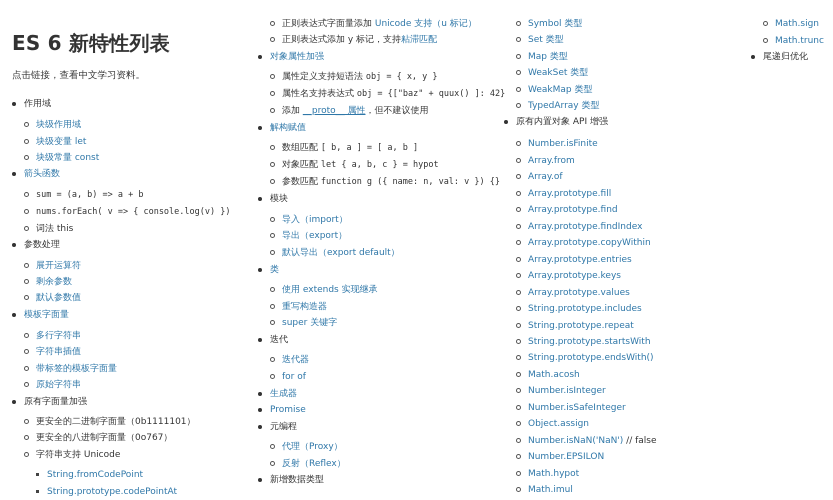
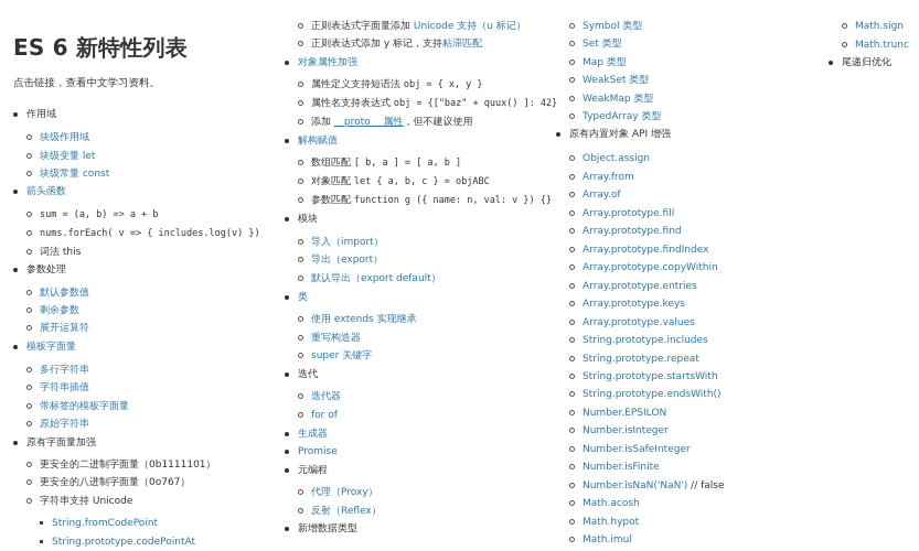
  ES 6 新特性列表
  点击链接，查看中文学习资料。
  作用域
  块级作用域
  块级变量 let
  块级常量 const
  箭头函数
  sum = (a, b) => a + b
- nums.forEach( v => { console.log(v) })
+ nums.forEach( v => { includes.log(v) })
  词法 this
  参数处理
- 展开运算符
+ 默认参数值
  剩余参数
- 默认参数值
+ 展开运算符
  模板字面量
  多行字符串
  字符串插值
  带标签的模板字面量
  原始字符串
  原有字面量加强
  更安全的二进制字面量（0b1111101）
  更安全的八进制字面量（0o767）
  字符串支持 Unicode
  String.fromCodePoint
  String.prototype.codePointAt
  正则表达式字面量添加 Unicode 支持（u 标记）
  正则表达式添加 y 标记，支持粘滞匹配
  对象属性加强
  属性定义支持短语法 obj = { x, y }
  属性名支持表达式 obj = {["baz" + quux() ]: 42}
  添加 __proto__ 属性，但不建议使用
  解构赋值
  数组匹配 [ b, a ] = [ a, b ]
- 对象匹配 let { a, b, c } = hypot
+ 对象匹配 let { a, b, c } = objABC
  参数匹配 function g ({ name: n, val: v }) {}
  模块
  导入（import）
  导出（export）
  默认导出（export default）
  类
  使用 extends 实现继承
  重写构造器
  super 关键字
  迭代
  迭代器
  for of
  生成器
  Promise
  元编程
  代理（Proxy）
  反射（Reflex）
  新增数据类型
  Symbol 类型
  Set 类型
  Map 类型
  WeakSet 类型
  WeakMap 类型
  TypedArray 类型
  原有内置对象 API 增强
- Number.isFinite
+ Object.assign
  Array.from
  Array.of
  Array.prototype.fill
  Array.prototype.find
  Array.prototype.findIndex
  Array.prototype.copyWithin
  Array.prototype.entries
  Array.prototype.keys
  Array.prototype.values
  String.prototype.includes
  String.prototype.repeat
  String.prototype.startsWith
  String.prototype.endsWith()
- Math.acosh
+ Number.EPSILON
  Number.isInteger
  Number.isSafeInteger
- Object.assign
+ Number.isFinite
  Number.isNaN('NaN') // false
- Number.EPSILON
+ Math.acosh
  Math.hypot
  Math.imul
  Math.sign
  Math.trunc
  尾递归优化
